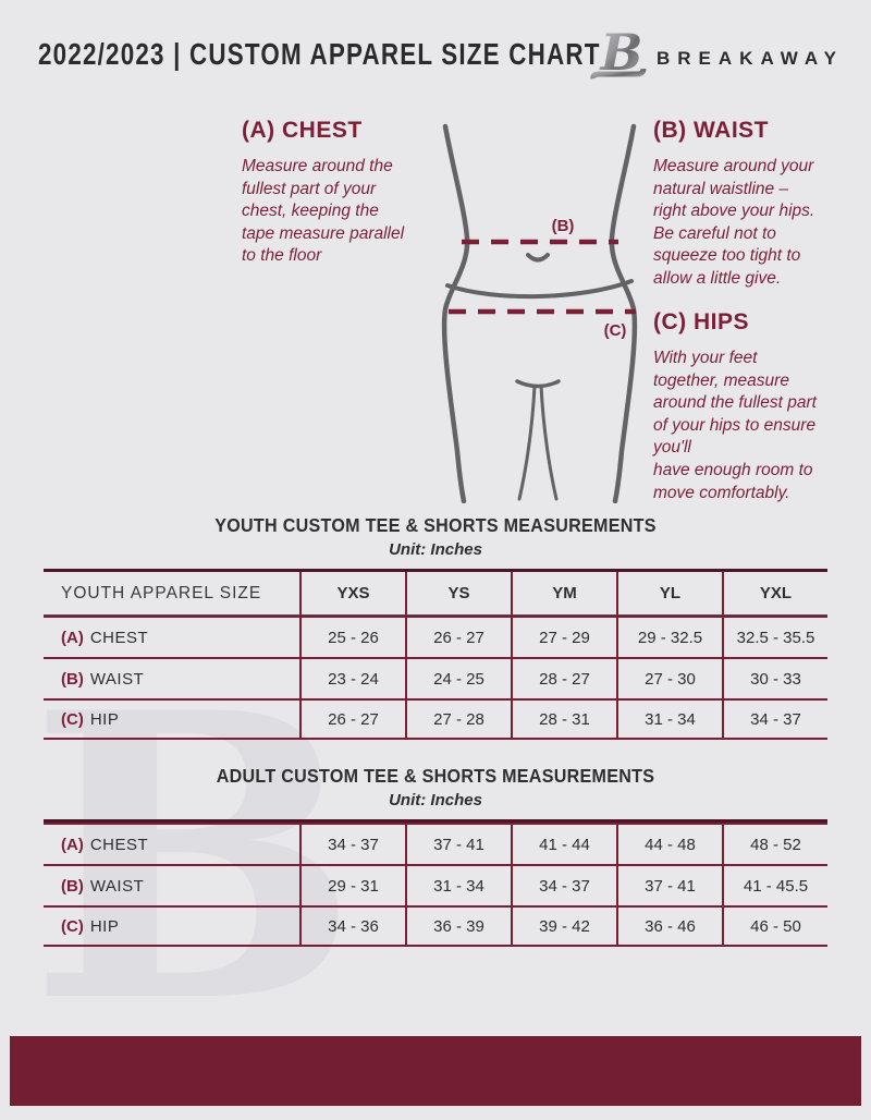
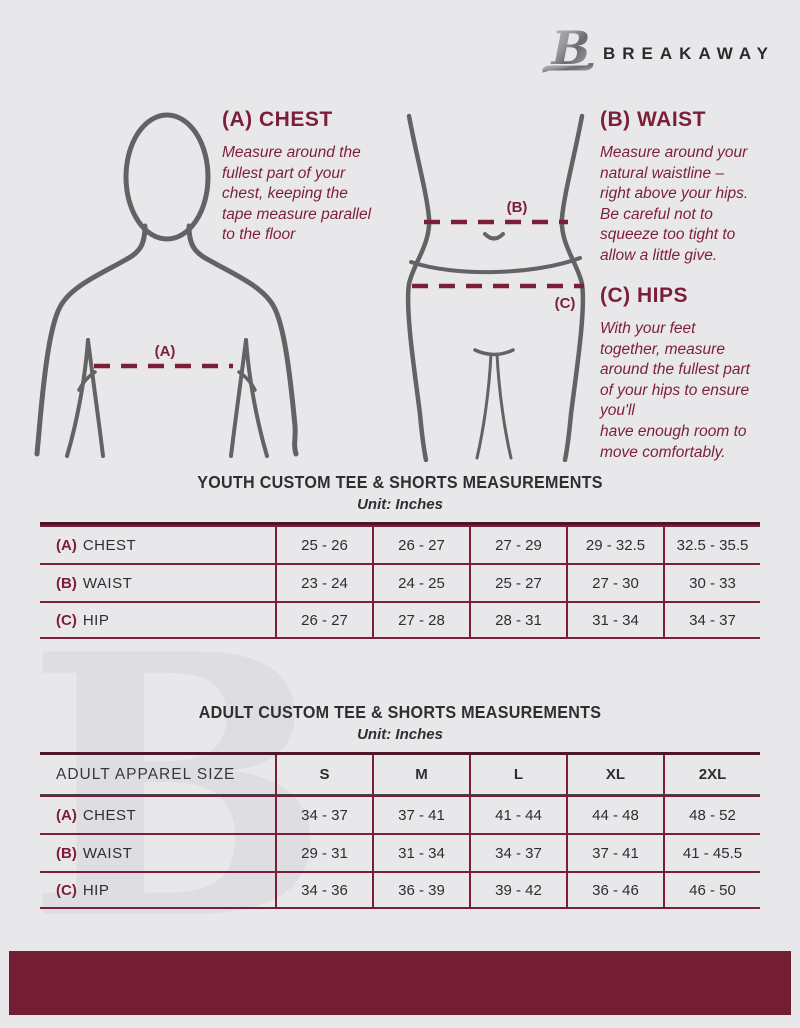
  B
- 2022/2023 | CUSTOM APPAREL SIZE CHART
  B
  BREAKAWAY
+ (A)
  (B)
  (C)
  (A) CHEST
  Measure around the
  fullest part of your
  chest, keeping the
  tape measure parallel
  to the floor
  (B) WAIST
  Measure around your
  natural waistline –
  right above your hips.
  Be careful not to
  squeeze too tight to
  allow a little give.
  (C) HIPS
  With your feet
  together, measure
  around the fullest part
  of your hips to ensure
  you'll
  have enough room to
  move comfortably.
  YOUTH CUSTOM TEE & SHORTS MEASUREMENTS
  Unit: Inches
- YOUTH APPAREL SIZE	YXS	YS	YM	YL	YXL
  (A) CHEST	25 - 26	26 - 27	27 - 29	29 - 32.5	32.5 - 35.5
- (B) WAIST	23 - 24	24 - 25	28 - 27	27 - 30	30 - 33
+ (B) WAIST	23 - 24	24 - 25	25 - 27	27 - 30	30 - 33
  (C) HIP	26 - 27	27 - 28	28 - 31	31 - 34	34 - 37
  ADULT CUSTOM TEE & SHORTS MEASUREMENTS
  Unit: Inches
+ ADULT APPAREL SIZE	S	M	L	XL	2XL
  (A) CHEST	34 - 37	37 - 41	41 - 44	44 - 48	48 - 52
  (B) WAIST	29 - 31	31 - 34	34 - 37	37 - 41	41 - 45.5
  (C) HIP	34 - 36	36 - 39	39 - 42	36 - 46	46 - 50
